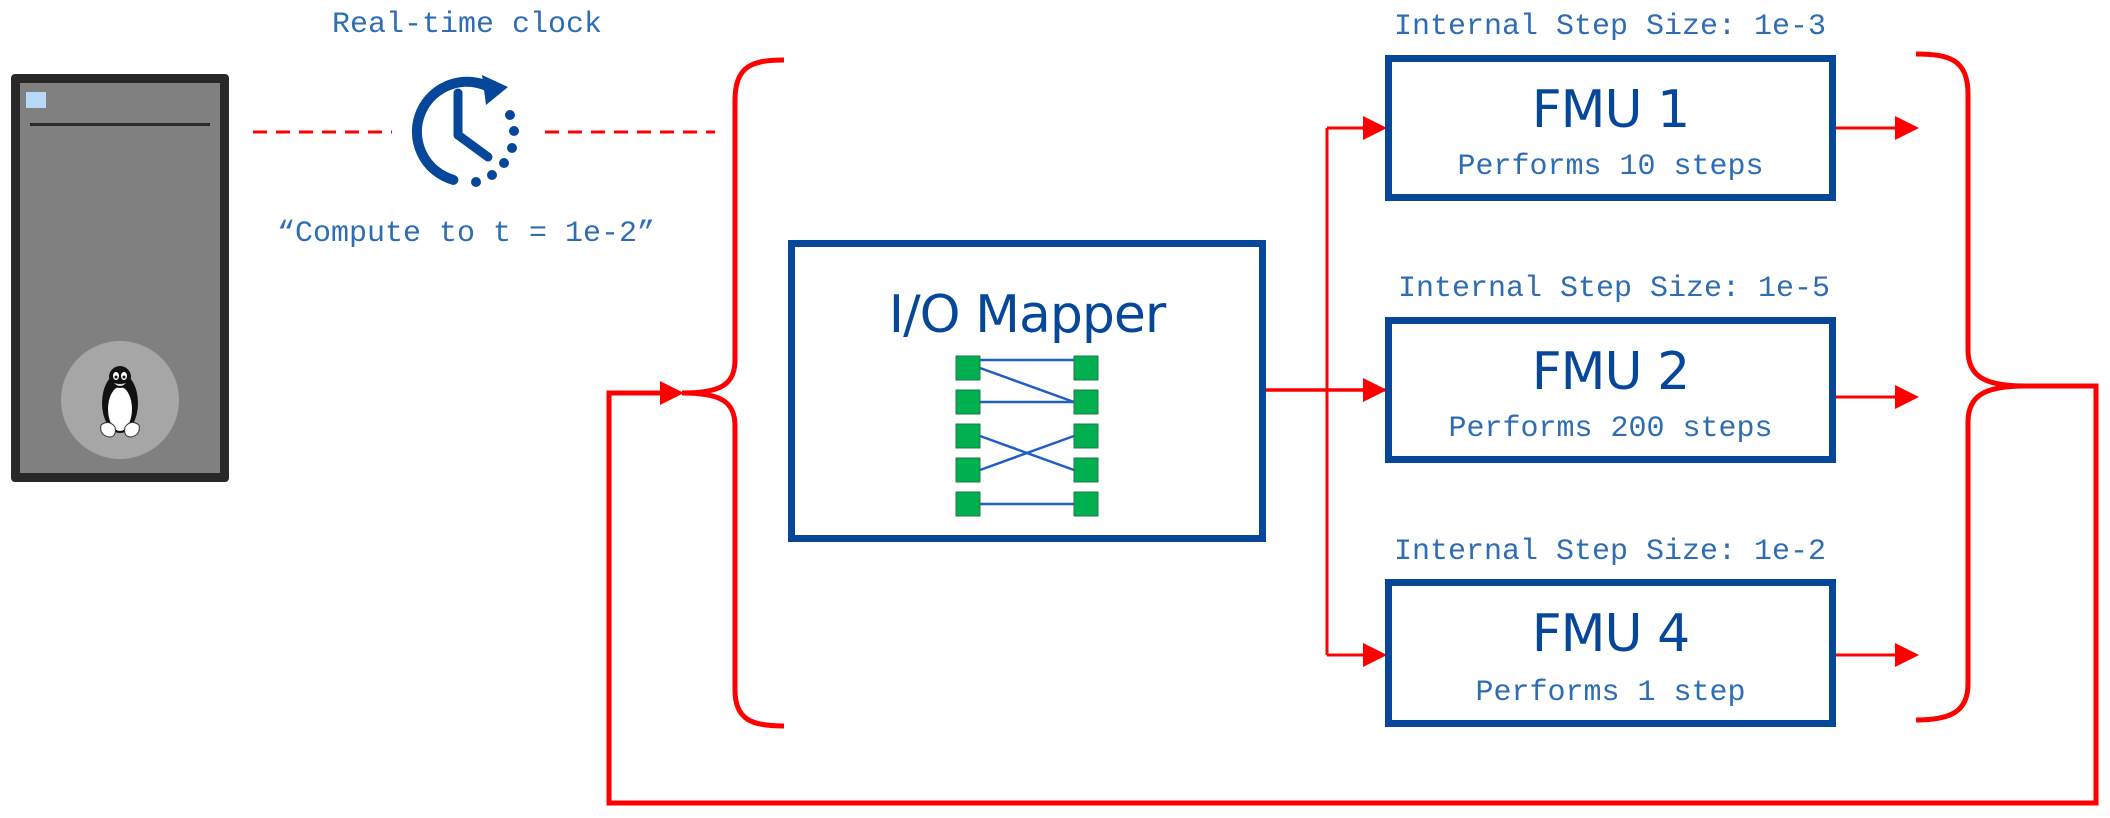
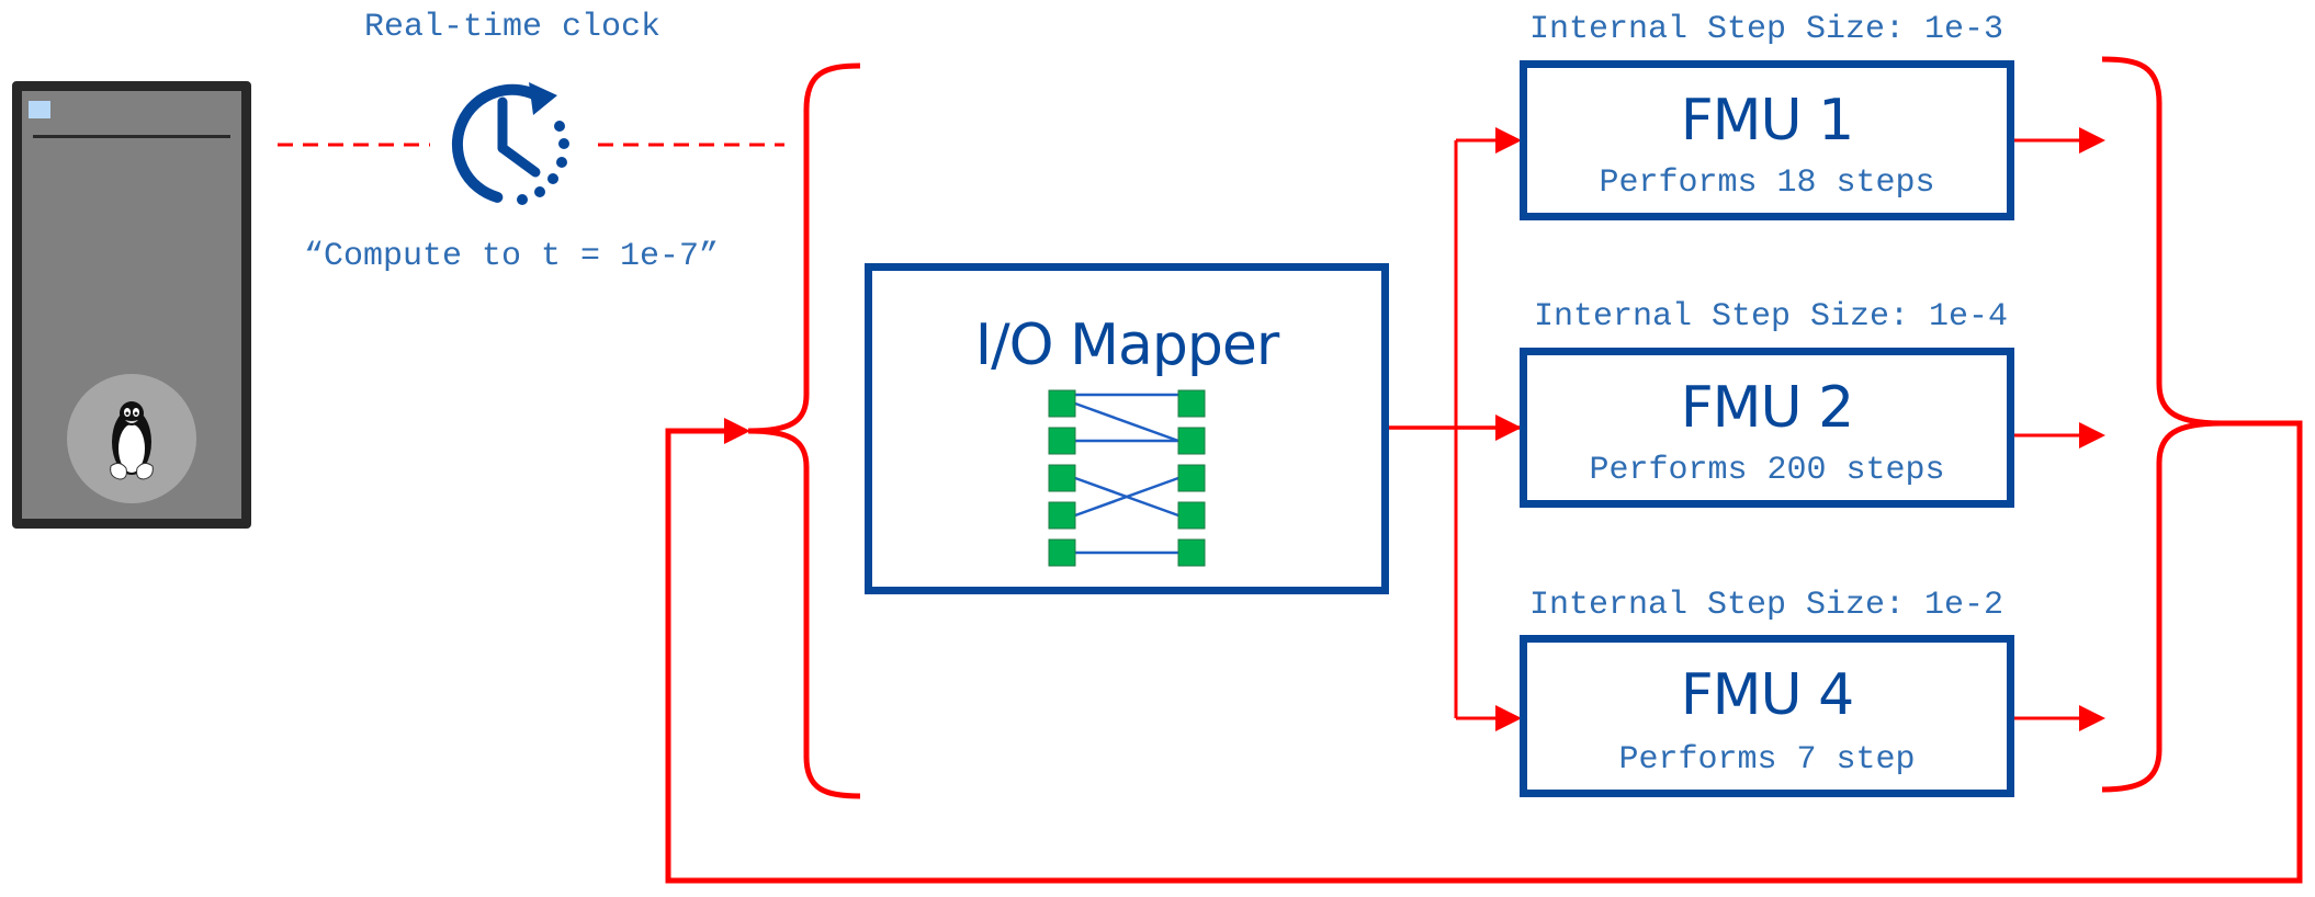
  Real-time clock
- “Compute to t = 1e-2”
+ “Compute to t = 1e-7”
  I/O Mapper
  Internal Step Size: 1e-3
  FMU 1
- Performs 10 steps
+ Performs 18 steps
- Internal Step Size: 1e-5
+ Internal Step Size: 1e-4
  FMU 2
  Performs 200 steps
  Internal Step Size: 1e-2
  FMU 4
- Performs 1 step
+ Performs 7 step
